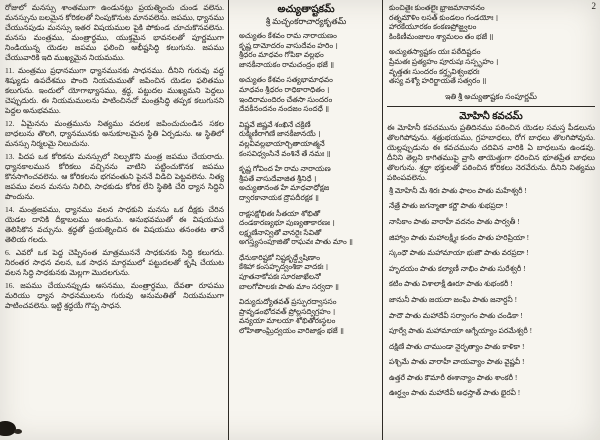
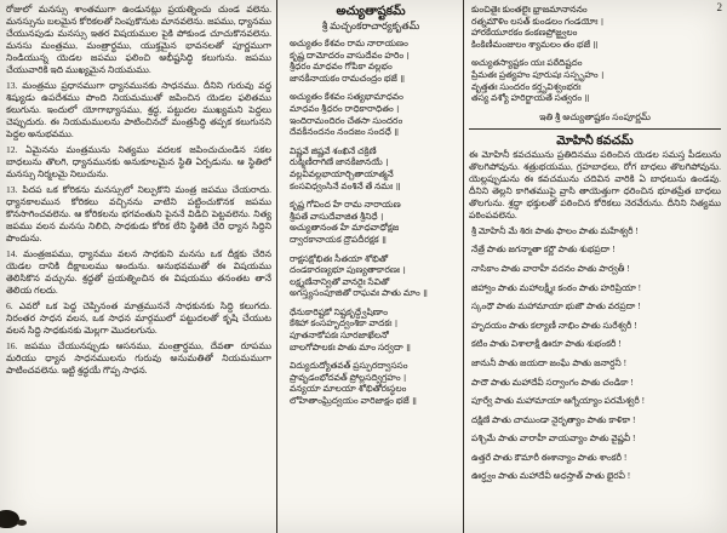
  2
  రోజులో మనస్సు శాంతముగా ఉండునట్లు ప్రయత్నించు చుండ వలెను. మనస్సును బలమైన కోరికలతో నింపుకొనుట మానవలెను. జపము, ధ్యానము చేయునపుడు మనస్సు ఇతర విషయముల పైకి పోకుండ చూచుకొనవలెను. మనసు మంత్రము, మంత్రార్థము, యుక్తమైన భావనలతో పూర్ణముగా నిండియున్న యెడల జపము ఫలించి అభీష్టసిద్ధి కలుగును. జపము చేయువారికి ఇది ముఖ్యమైన నియమము.
- 11. మంత్రము ప్రధానముగా ధ్యానమునకు సాధనము. దీనిని గురువు వద్ద శిష్యుడు ఉపదేశము పొంది నియమముతో జపించిన యెడల ఫలితము కలుగును. ఇందులో యోగాభ్యాసము, శ్రద్ధ, పట్టుదల ముఖ్యమని పెద్దలు చెప్పుదురు. ఈ నియమములను పాటించినచో మంత్రసిద్ధి తప్పక కలుగునని పెద్దల అనుభవము.
+ 13. మంత్రము ప్రధానముగా ధ్యానమునకు సాధనము. దీనిని గురువు వద్ద శిష్యుడు ఉపదేశము పొంది నియమముతో జపించిన యెడల ఫలితము కలుగును. ఇందులో యోగాభ్యాసము, శ్రద్ధ, పట్టుదల ముఖ్యమని పెద్దలు చెప్పుదురు. ఈ నియమములను పాటించినచో మంత్రసిద్ధి తప్పక కలుగునని పెద్దల అనుభవము.
  12. ఏమైనను మంత్రమును నిత్యము వదలక జపించుచుండిన సకల బాధలును తొలగి, ధ్యానమునకు అనుకూలమైన స్థితి ఏర్పడును. ఆ స్థితిలో మనస్సు నిర్మలమై నిలుచును.
  13. పిదప ఒక కోరికను మనస్సులో నిల్పుకొని మంత్ర జపము చేయరాదు. ధ్యానకాలమున కోరికలు వచ్చినను వాటిని పట్టించుకొనక జపము కొనసాగించవలెను. ఆ కోరికలను భగవంతుని పైననే విడిచి పెట్టవలెను. నిత్య జపము వలన మనసు నిలిచి, సాధకుడు కోరిక లేని స్థితికి చేరి ధ్యాన సిద్ధిని పొందును.
  14. మంత్రజపము, ధ్యానము వలన సాధకుని మనసు ఒక దీక్షకు చేరిన యెడల దానికి దీక్షాబలము అందును. అనుభవముతో ఈ విషయము తెలిసికొన వచ్చును. శ్రద్ధతో ప్రయత్నించిన ఈ విషయము తనంతట తానే తెలియ గలదు.
  6. ఎవరో ఒక పెద్ద చెప్పినంత మాత్రముననే సాధకునకు సిద్ధి కలుగదు. నిరంతర సాధన వలన, ఒక సాధన మార్గములో పట్టుదలతో కృషి చేయుట వలన సిద్ధి సాధకునకు మెల్లగా మొదలగును.
  16. జపము చేయునప్పుడు ఆసనము, మంత్రార్థము, దేవతా రూపము మరియు ధ్యాన సాధనములను గురువు అనుమతితో నియమముగా పాటించవలెను. ఇట్టి శ్రద్ధయే గొప్ప సాధన.
  అచ్యుతాష్టకమ్
  శ్రీ మచ్ఛంకరాచార్యకృతమ్
  అచ్యుతం కేశవం రామ నారాయణం
  కృష్ణ దామోదరం వాసుదేవం హరిం ।
  శ్రీధరం మాధవం గోపికా వల్లభం
  జానకీనాయకం రామచంద్రం భజే ॥
  అచ్యుతం కేశవం సత్యభామాధవం
  మాధవం శ్రీధరం రాధికారాధితం ।
  ఇందిరామందిరం చేతసా సుందరం
  దేవకీనందనం నందజం సందధే ॥
  విష్ణవే జిష్ణవే శంఖినే చక్రిణే
  రుక్మిణీరాగిణే జానకీజానయే ।
  వల్లవీవల్లభాయార్చితాయాత్మనే
  కంసవిధ్వంసినే వంశినే తే నమః ॥
  కృష్ణ గోవింద హే రామ నారాయణ
  శ్రీపతే వాసుదేవాజిత శ్రీనిధే ।
  అచ్యుతానంత హే మాధవాధోక్షజ
  ద్వారకానాయక ద్రౌపదీరక్షక ॥
  రాక్షసక్షోభితః సీతయా శోభితో
  దండకారణ్యభూ పుణ్యతాకారణః ।
  లక్ష్మణేనాన్వితో వానరైః సేవితో
  అగస్త్యసంపూజితో రాఘవః పాతు మాం ॥
  ధేనుకారిష్టకో నిష్టకృద్ద్వేషిణాం
  కేశిహా కంసహృద్వంశికా వాదకః ।
  పూతనాకోపకః సూరజాఖేలనో
  బాలగోపాలకః పాతు మాం సర్వదా ॥
  విద్యుదుద్యోతవత్ ప్రస్ఫురద్వాససం
  ప్రావృడంభోదవత్ ప్రోల్లసద్విగ్రహం ।
  వన్యయా మాలయా శోభితోరఃస్థలం
  లోహితాంఘ్రిద్వయం వారిజాక్షం భజే ॥
  కుంచితైః కుంతలైః భ్రాజమానాననం
  రత్నమౌళిం లసత్ కుండలం గండయోః ।
  హారకేయూరకం కంకణప్రోజ్జ్వలం
  కింకిణీమంజులం శ్యామలం తం భజే ॥
  అచ్యుతస్యాష్టకం యః పఠేదిష్టదం
  ప్రేమతః ప్రత్యహం పూరుషః సస్పృహం ।
  వృత్తతః సుందరం కర్తృవిశ్వంభరః
  తస్య వశ్యో హరిర్జాయతే సత్వరం ॥
  ఇతి శ్రీ అచ్యుతాష్టకం సంపూర్ణమ్
  మోహినీ కవచమ్
  ఈ మోహినీ కవచమును ప్రతిదినము పఠించిన యెడల సమస్త పీడలును తొలగిపోవును. శత్రుభయము, గ్రహబాధలు, రోగ బాధలు తొలగిపోవును. యెల్లప్పుడును ఈ కవచమును చదివిన వారికి ఏ బాధలును ఉండవు. దీనిని తెల్లని కాగితముపై వ్రాసి తాయెత్తుగా ధరించిన భూతప్రేత బాధలు తొలగును. శ్రద్ధా భక్తులతో పఠించిన కోరికలు నెరవేరును. దీనిని నిత్యము పఠింపవలెను.
  శ్రీ మోహినీ మే శిరః పాతు ఫాలం పాతు మహేశ్వరీ !
  నేత్రే పాతు జగన్మాతా కర్ణౌ పాతు శుభప్రదా !
  నాసికాం పాతు వారాహీ వదనం పాతు పార్వతీ !
  జిహ్వాం పాతు మహాలక్ష్మీః కంఠం పాతు హరిప్రియా !
  స్కంధౌ పాతు మహామాయా భుజౌ పాతు వరప్రదా !
  హృదయం పాతు కల్యాణీ నాభిం పాతు సురేశ్వరీ !
  కటిం పాతు విశాలాక్షీ ఊరూ పాతు శుభంకరీ !
  జానునీ పాతు జయదా జంఘే పాతు జనార్దనీ !
  పాదౌ పాతు మహాదేవీ సర్వాంగం పాతు చండికా !
  పూర్వే పాతు మహామాయా ఆగ్నేయ్యాం పరమేశ్వరీ !
  దక్షిణే పాతు చాముండా నైరృత్యాం పాతు కాళికా !
  పశ్చిమే పాతు వారాహీ వాయవ్యాం పాతు వైష్ణవీ !
  ఉత్తరే పాతు కౌమారీ ఈశాన్యాం పాతు శాంకరీ !
  ఊర్ధ్వం పాతు మహాదేవీ అధస్తాత్ పాతు భైరవీ !
